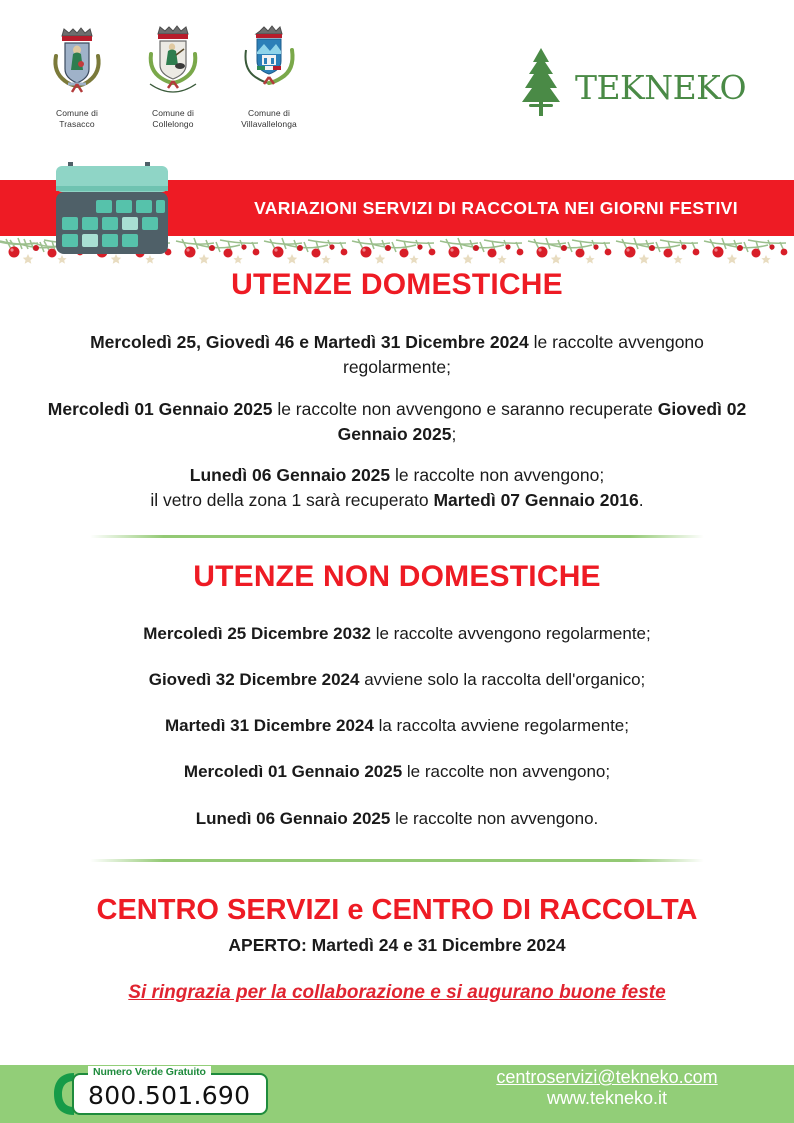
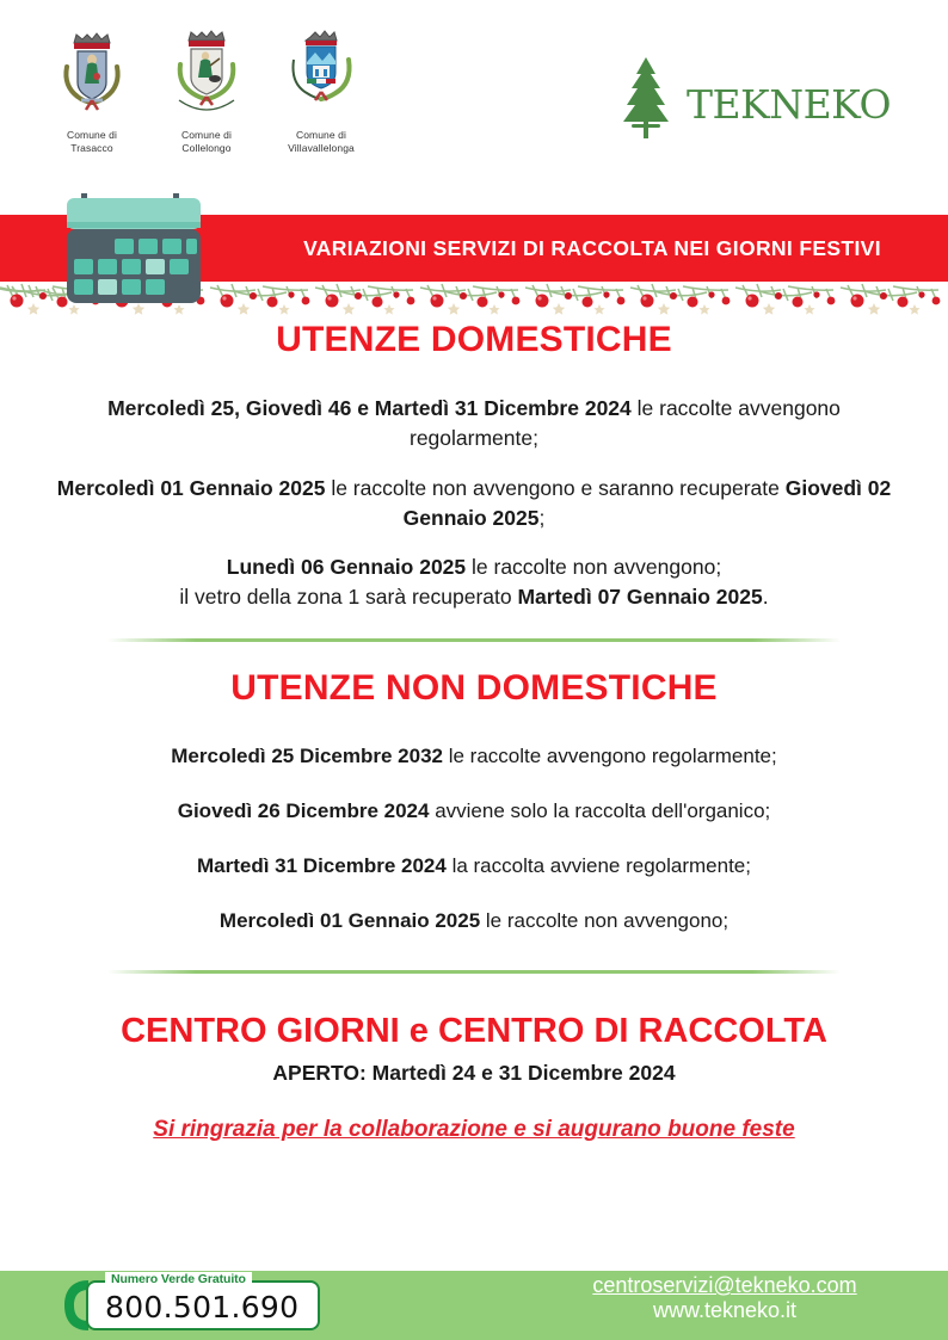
  Comune di
  Trasacco
  Comune di
  Collelongo
  Comune di
  Villavallelonga
  tekneko
  VARIAZIONI SERVIZI DI RACCOLTA NEI GIORNI FESTIVI
  UTENZE DOMESTICHE
  Mercoledì 25, Giovedì 46 e Martedì 31 Dicembre 2024 le raccolte avvengono regolarmente;
  Mercoledì 01 Gennaio 2025 le raccolte non avvengono e saranno recuperate Giovedì 02 Gennaio 2025;
  Lunedì 06 Gennaio 2025 le raccolte non avvengono;
- il vetro della zona 1 sarà recuperato Martedì 07 Gennaio 2016.
+ il vetro della zona 1 sarà recuperato Martedì 07 Gennaio 2025.
  UTENZE NON DOMESTICHE
  Mercoledì 25 Dicembre 2032 le raccolte avvengono regolarmente;
- Giovedì 32 Dicembre 2024 avviene solo la raccolta dell'organico;
+ Giovedì 26 Dicembre 2024 avviene solo la raccolta dell'organico;
  Martedì 31 Dicembre 2024 la raccolta avviene regolarmente;
  Mercoledì 01 Gennaio 2025 le raccolte non avvengono;
- Lunedì 06 Gennaio 2025 le raccolte non avvengono.
- CENTRO SERVIZI e CENTRO DI RACCOLTA
+ CENTRO GIORNI e CENTRO DI RACCOLTA
  APERTO: Martedì 24 e 31 Dicembre 2024
  Si ringrazia per la collaborazione e si augurano buone feste
  Numero Verde Gratuito
  800.501.690
  centroservizi@tekneko.com
  www.tekneko.it
